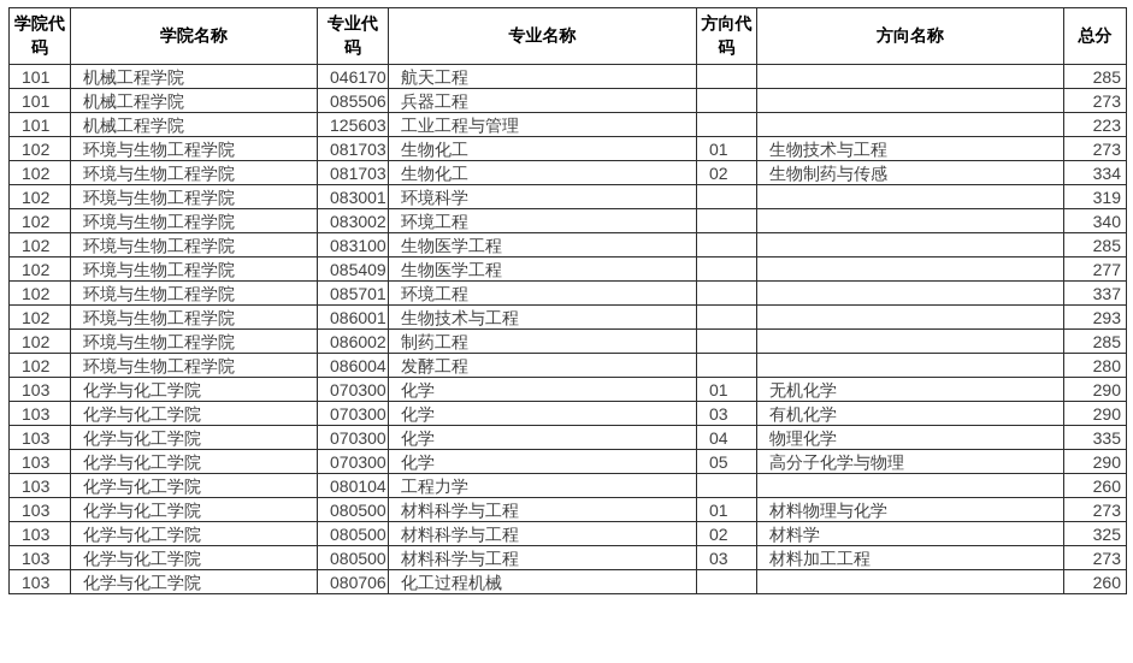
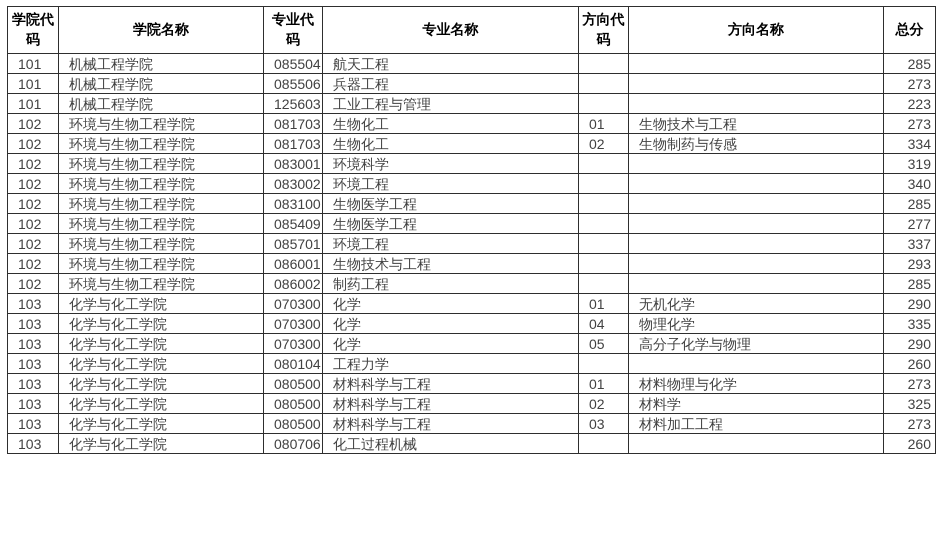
  学院代码	学院名称	专业代码	专业名称	方向代码	方向名称	总分
- 101	机械工程学院	046170	航天工程			285
+ 101	机械工程学院	085504	航天工程			285
  101	机械工程学院	085506	兵器工程			273
  101	机械工程学院	125603	工业工程与管理			223
  102	环境与生物工程学院	081703	生物化工	01	生物技术与工程	273
  102	环境与生物工程学院	081703	生物化工	02	生物制药与传感	334
  102	环境与生物工程学院	083001	环境科学			319
  102	环境与生物工程学院	083002	环境工程			340
  102	环境与生物工程学院	083100	生物医学工程			285
  102	环境与生物工程学院	085409	生物医学工程			277
  102	环境与生物工程学院	085701	环境工程			337
  102	环境与生物工程学院	086001	生物技术与工程			293
  102	环境与生物工程学院	086002	制药工程			285
- 102	环境与生物工程学院	086004	发酵工程			280
  103	化学与化工学院	070300	化学	01	无机化学	290
- 103	化学与化工学院	070300	化学	03	有机化学	290
  103	化学与化工学院	070300	化学	04	物理化学	335
  103	化学与化工学院	070300	化学	05	高分子化学与物理	290
  103	化学与化工学院	080104	工程力学			260
  103	化学与化工学院	080500	材料科学与工程	01	材料物理与化学	273
  103	化学与化工学院	080500	材料科学与工程	02	材料学	325
  103	化学与化工学院	080500	材料科学与工程	03	材料加工工程	273
  103	化学与化工学院	080706	化工过程机械			260
